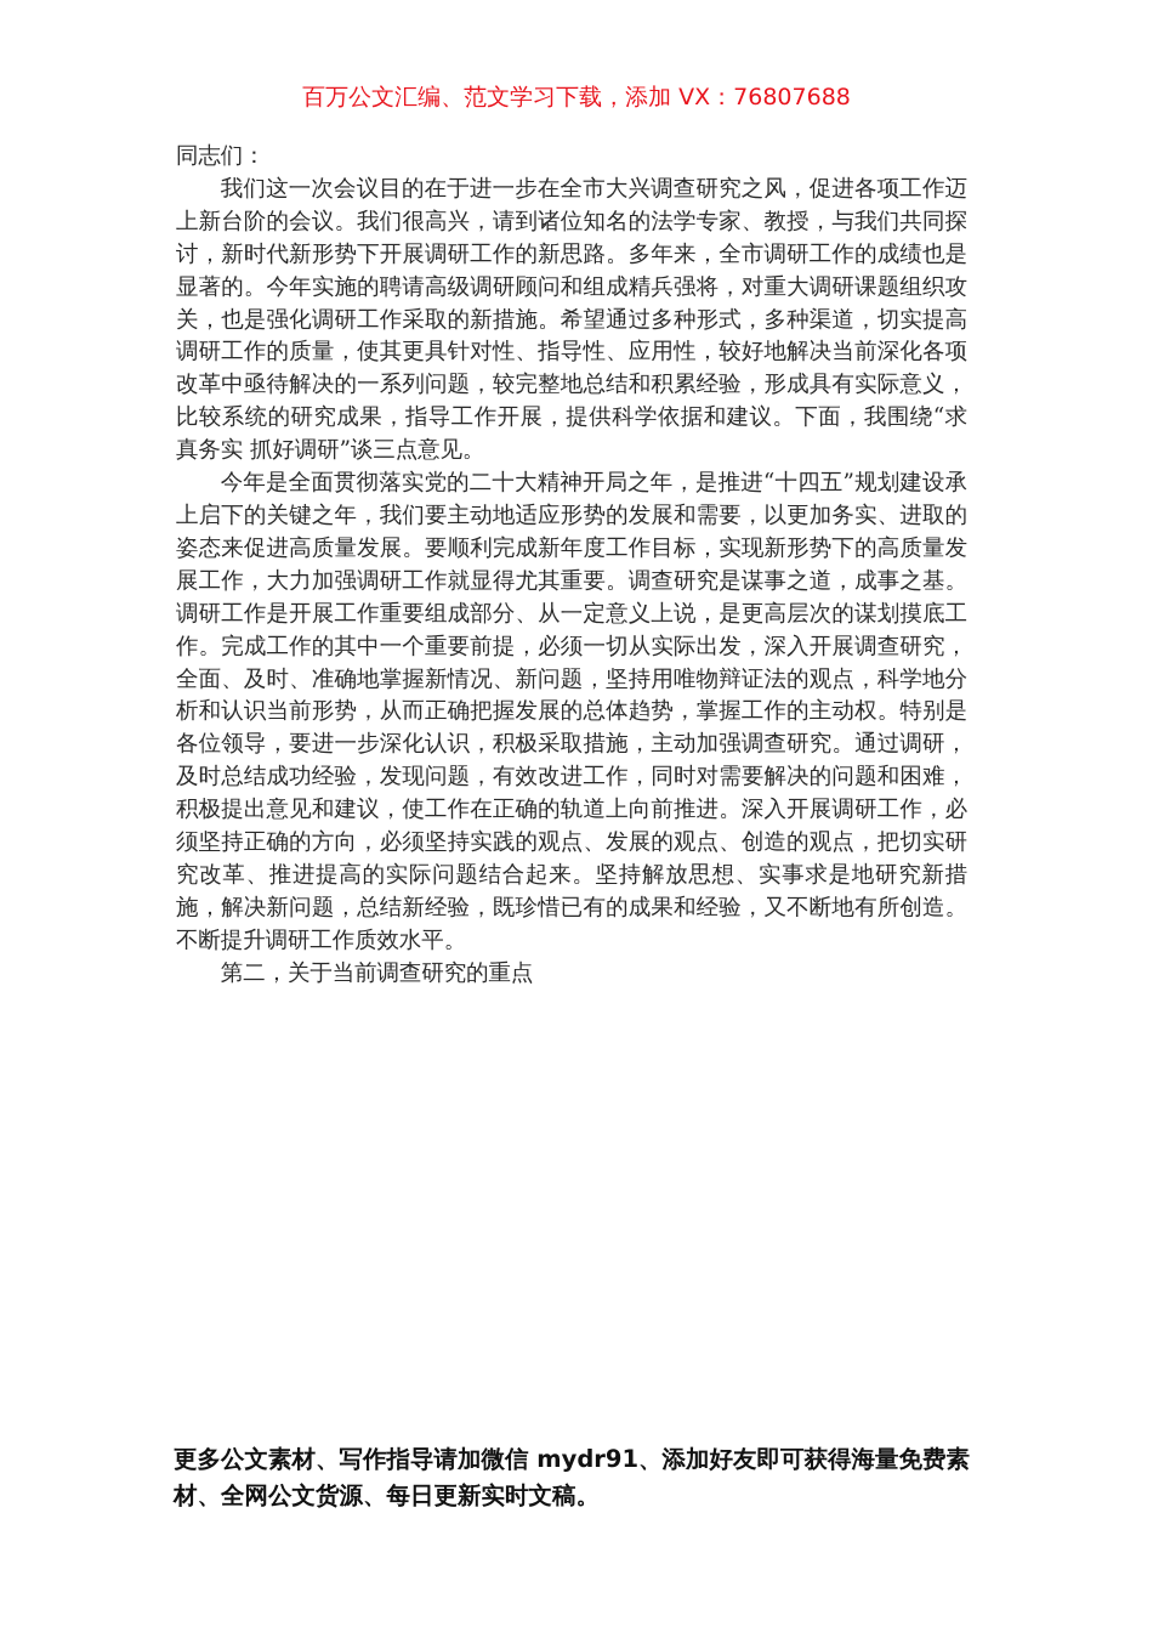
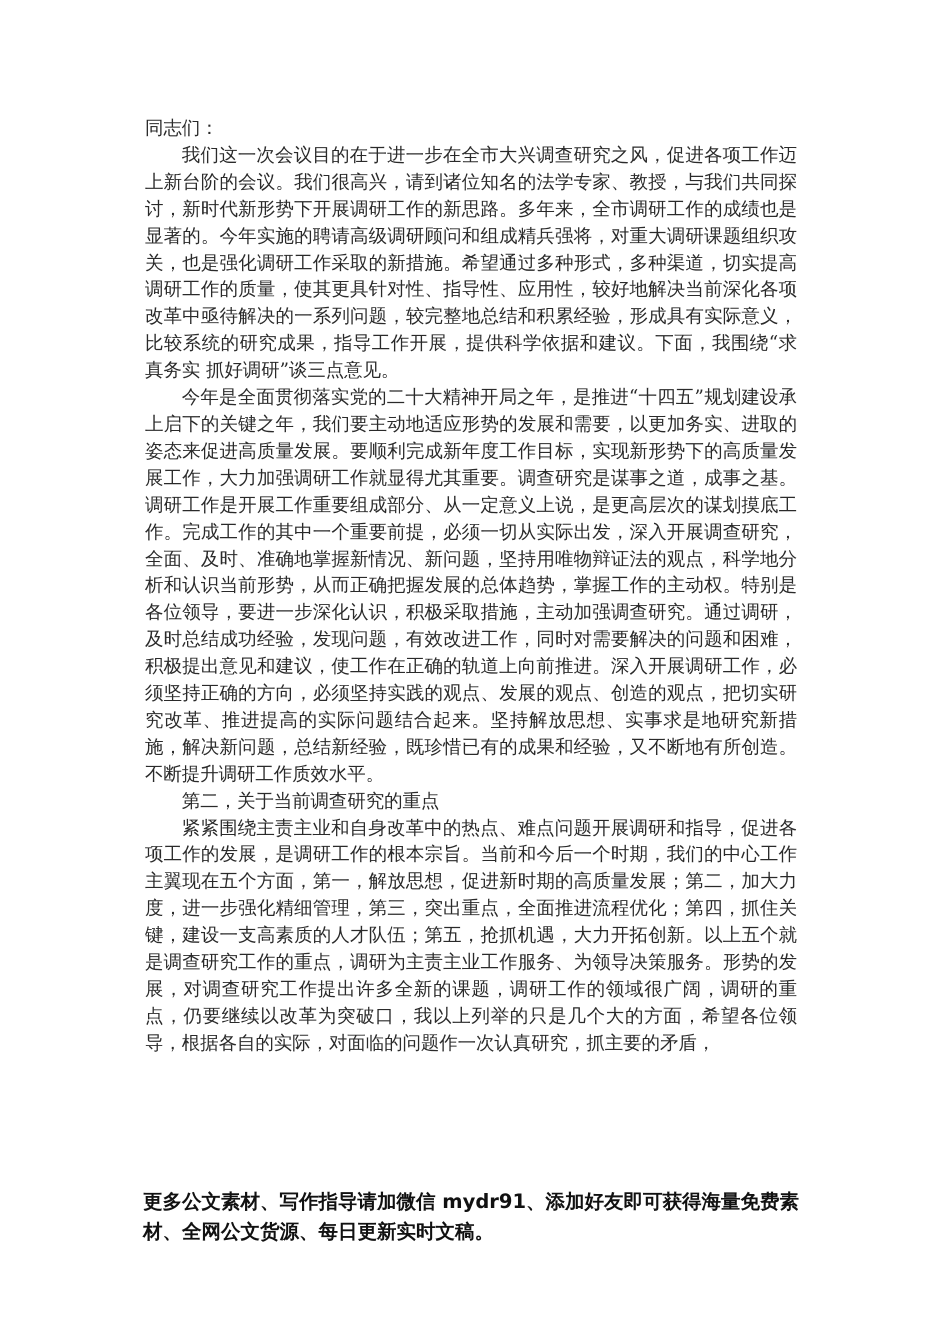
- 百万公文汇编、范文学习下载，添加 VX：76807688
  同志们：
  我们这一次会议目的在于进一步在全市大兴调查研究之风，促进各项工作迈上新台阶的会议。我们很高兴，请到诸位知名的法学专家、教授，与我们共同探讨，新时代新形势下开展调研工作的新思路。多年来，全市调研工作的成绩也是显著的。今年实施的聘请高级调研顾问和组成精兵强将，对重大调研课题组织攻关，也是强化调研工作采取的新措施。希望通过多种形式，多种渠道，切实提高调研工作的质量，使其更具针对性、指导性、应用性，较好地解决当前深化各项改革中亟待解决的一系列问题，较完整地总结和积累经验，形成具有实际意义，比较系统的研究成果，指导工作开展，提供科学依据和建议。下面，我围绕“求真务实 抓好调研”谈三点意见。
  今年是全面贯彻落实党的二十大精神开局之年，是推进“十四五”规划建设承上启下的关键之年，我们要主动地适应形势的发展和需要，以更加务实、进取的姿态来促进高质量发展。要顺利完成新年度工作目标，实现新形势下的高质量发展工作，大力加强调研工作就显得尤其重要。调查研究是谋事之道，成事之基。调研工作是开展工作重要组成部分、从一定意义上说，是更高层次的谋划摸底工作。完成工作的其中一个重要前提，必须一切从实际出发，深入开展调查研究，全面、及时、准确地掌握新情况、新问题，坚持用唯物辩证法的观点，科学地分析和认识当前形势，从而正确把握发展的总体趋势，掌握工作的主动权。特别是各位领导，要进一步深化认识，积极采取措施，主动加强调查研究。通过调研，及时总结成功经验，发现问题，有效改进工作，同时对需要解决的问题和困难，积极提出意见和建议，使工作在正确的轨道上向前推进。深入开展调研工作，必须坚持正确的方向，必须坚持实践的观点、发展的观点、创造的观点，把切实研究改革、推进提高的实际问题结合起来。坚持解放思想、实事求是地研究新措施，解决新问题，总结新经验，既珍惜已有的成果和经验，又不断地有所创造。不断提升调研工作质效水平。
  第二，关于当前调查研究的重点
+ 紧紧围绕主责主业和自身改革中的热点、难点问题开展调研和指导，促进各项工作的发展，是调研工作的根本宗旨。当前和今后一个时期，我们的中心工作主翼现在五个方面，第一，解放思想，促进新时期的高质量发展；第二，加大力度，进一步强化精细管理，第三，突出重点，全面推进流程优化；第四，抓住关键，建设一支高素质的人才队伍；第五，抢抓机遇，大力开拓创新。以上五个就是调查研究工作的重点，调研为主责主业工作服务、为领导决策服务。形势的发展，对调查研究工作提出许多全新的课题，调研工作的领域很广阔，调研的重点，仍要继续以改革为突破口，我以上列举的只是几个大的方面，希望各位领导，根据各自的实际，对面临的问题作一次认真研究，抓主要的矛盾，
  更多公文素材、写作指导请加微信 mydr91、添加好友即可获得海量免费素材、全网公文货源、每日更新实时文稿。
